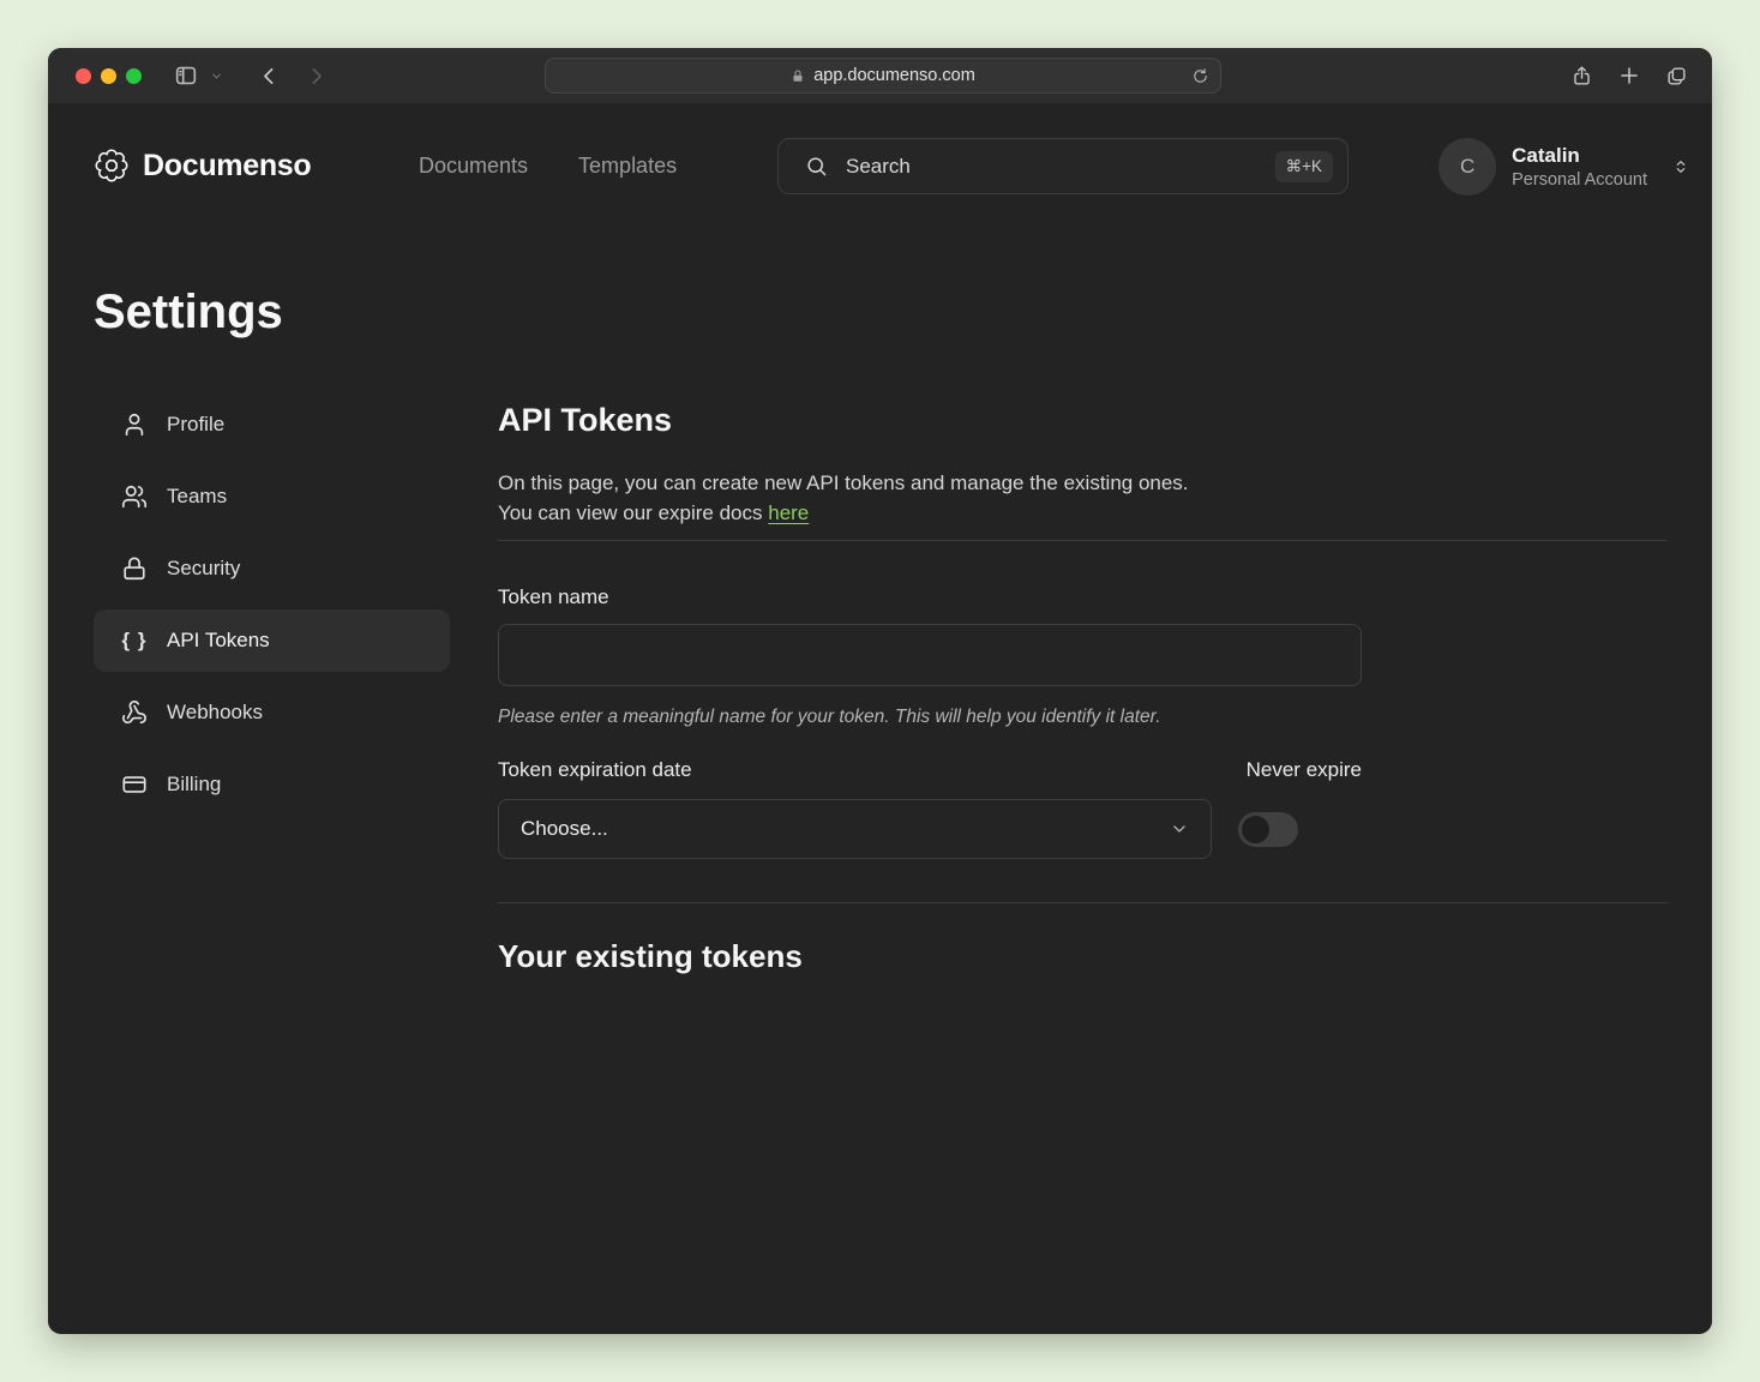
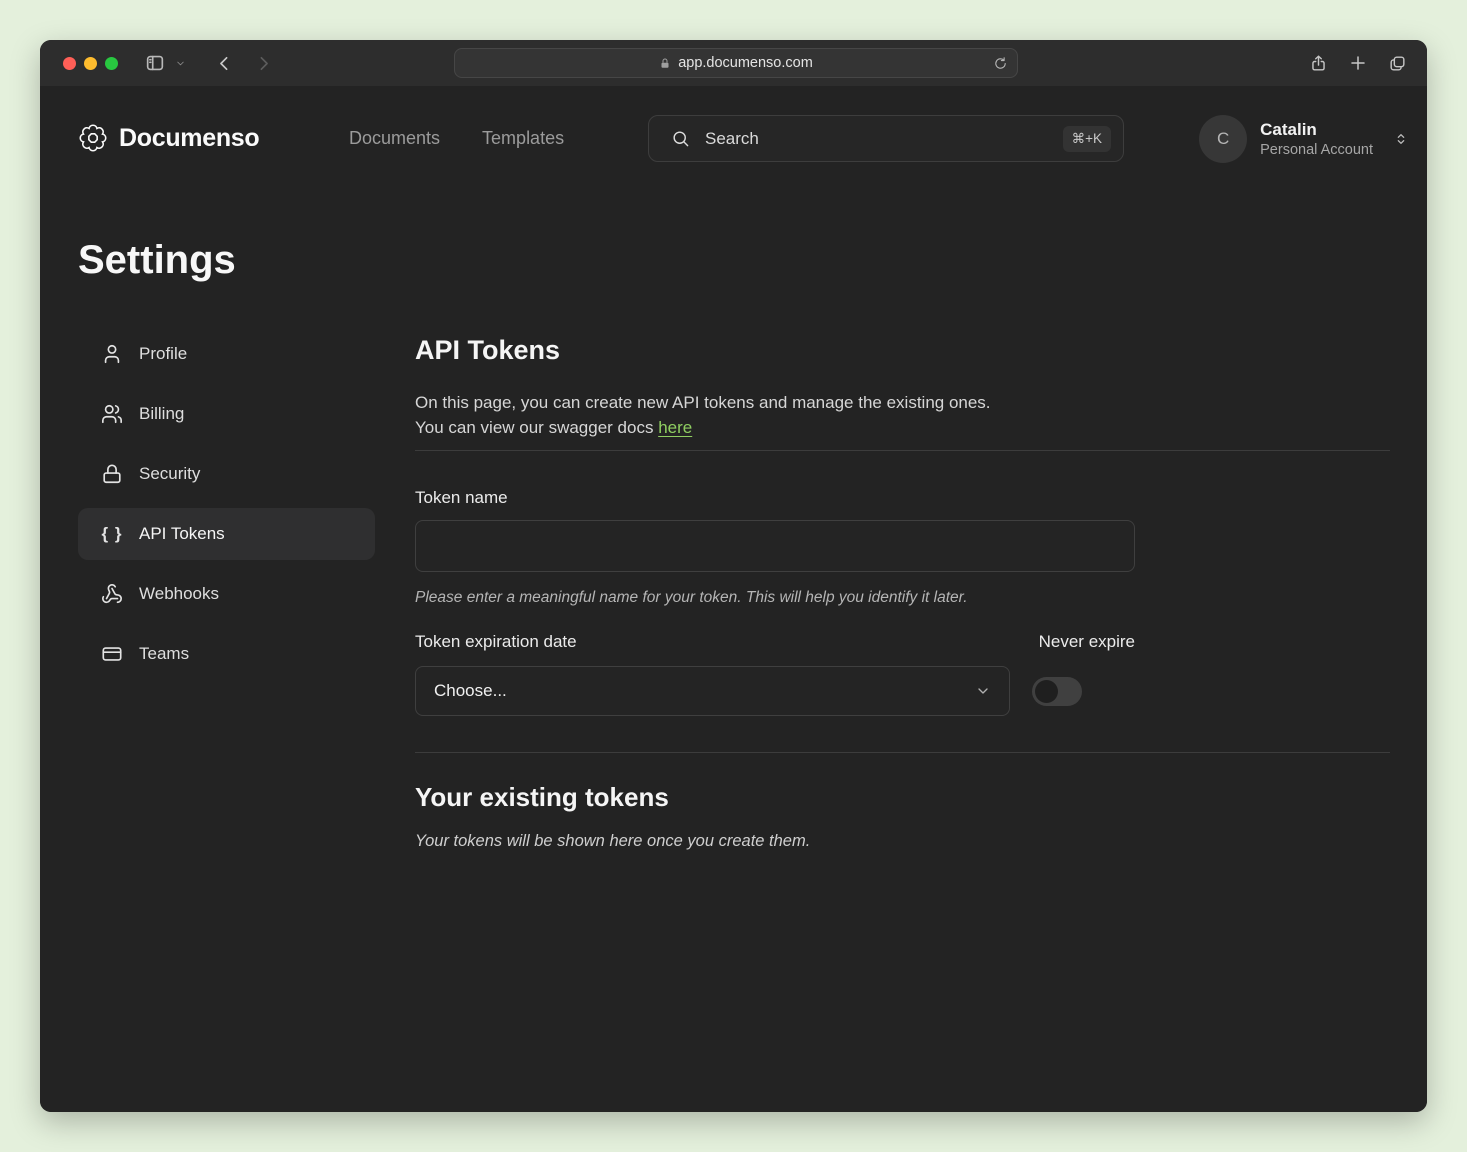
  app.documenso.com
  Documenso
  Documents
  Templates
  Search
  ⌘+K
  C
  Catalin
  Personal Account
  Settings
  Profile
- Teams
+ Billing
  Security
  { }
  API Tokens
  Webhooks
- Billing
+ Teams
  API Tokens
  On this page, you can create new API tokens and manage the existing ones.
- You can view our expire docs here
+ You can view our swagger docs here
  Token name
  Please enter a meaningful name for your token. This will help you identify it later.
  Token expiration date
  Never expire
  Choose...
  Your existing tokens
+ Your tokens will be shown here once you create them.
